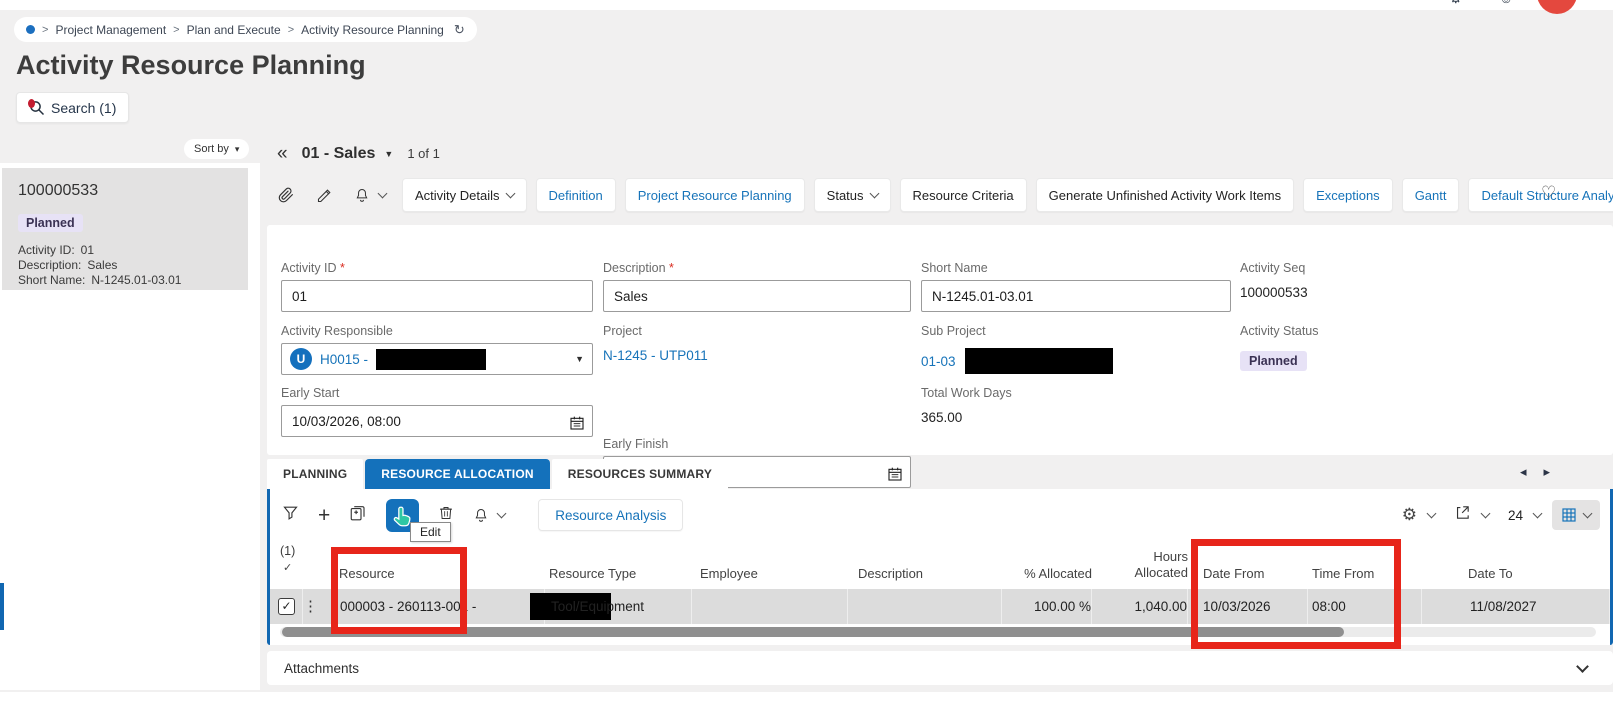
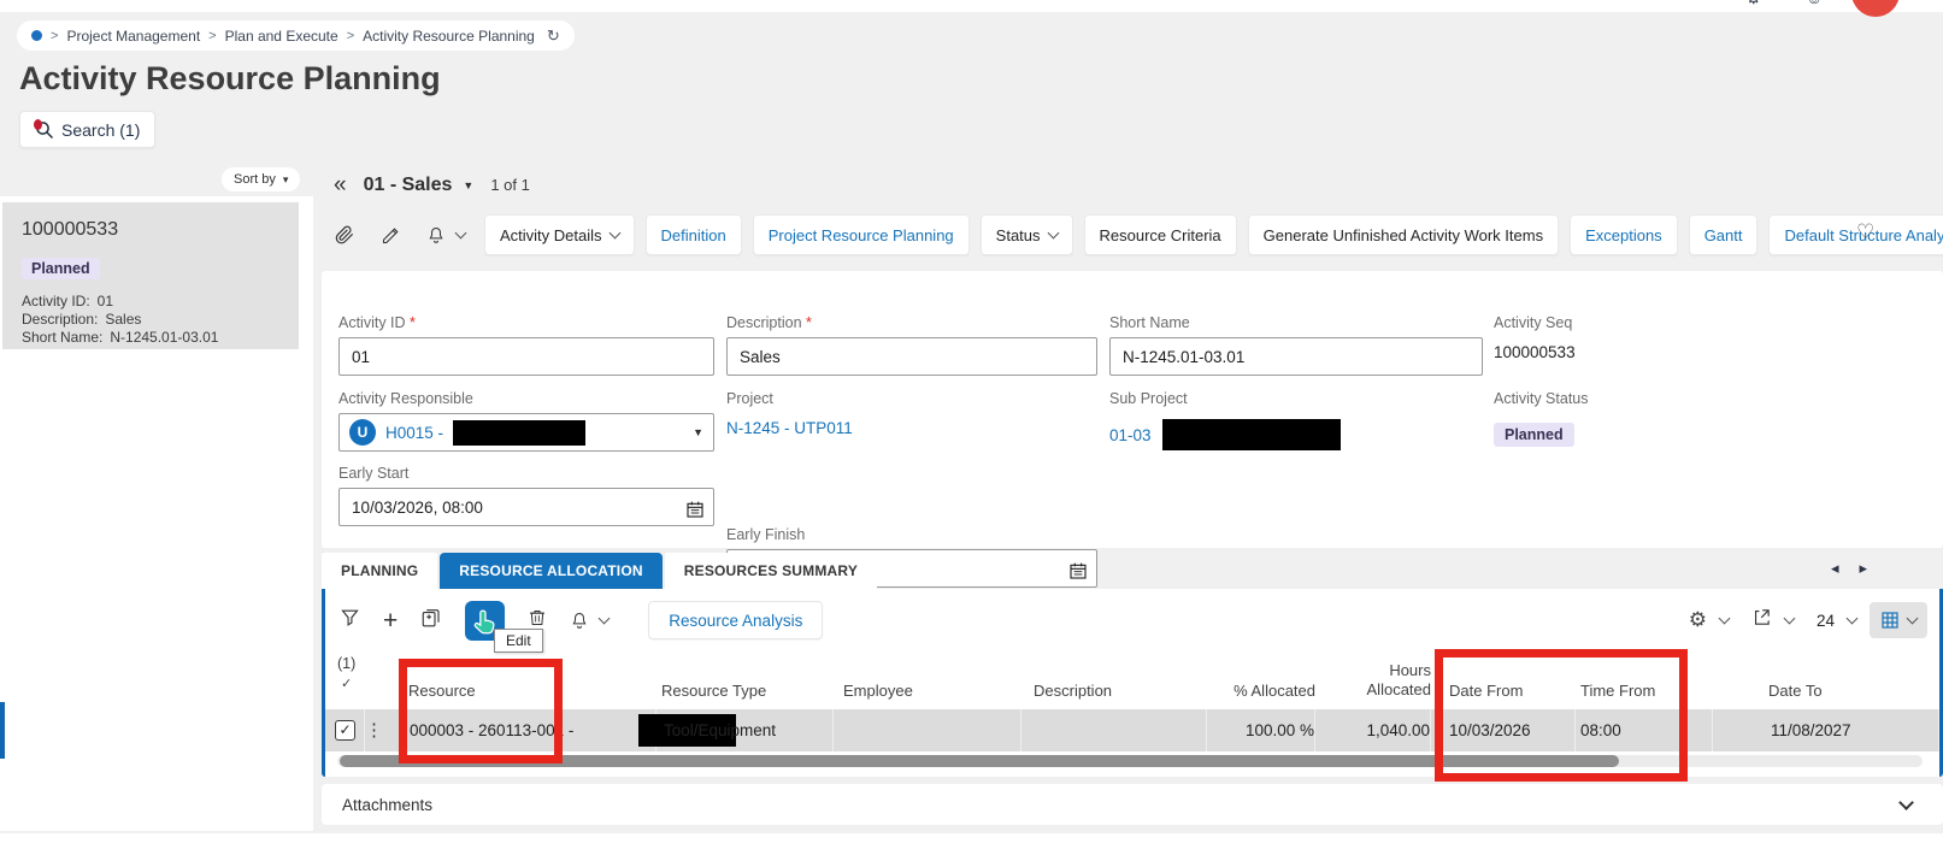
  >
  Project Management
  >
  Plan and Execute
  >
  Activity Resource Planning
  ↻
  Activity Resource Planning
  Search (1)
  Sort by
  ▾
  100000533
  Planned
  Activity ID: 01
  Description: Sales
  Short Name: N-1245.01-03.01
  «
  01 - Sales
  ▼
  1 of 1
  Activity Details
  Definition
  Project Resource Planning
  Status
  Resource Criteria
  Generate Unfinished Activity Work Items
  Exceptions
  Gantt
  Default Structure Analy
  ♡
  Activity ID
  01
  Description
  Sales
  Short Name
  N-1245.01-03.01
  Activity Seq
  100000533
  Activity Responsible
  U
  H0015 -
  ▼
  Project
  N-1245 - UTP011
  Sub Project
  01-03
  Activity Status
  Planned
  Early Start
  10/03/2026, 08:00
  Early Finish
- Total Work Days
- 365.00
  PLANNING
  RESOURCE ALLOCATION
  RESOURCES SUMMARY
  ◂
  ▸
  +
  Resource Analysis
  Edit
  ⚙
  24
  (1)
  ✓
  Resource
  Resource Type
  Employee
  Description
  % Allocated
  Hours Allocated
  Date From
  Time From
  Date To
  ✓
  ⋮
  000003 - 260113-001 -
  Tool/Equipment
  100.00 %
  1,040.00
  10/03/2026
  08:00
  11/08/2027
  Attachments
